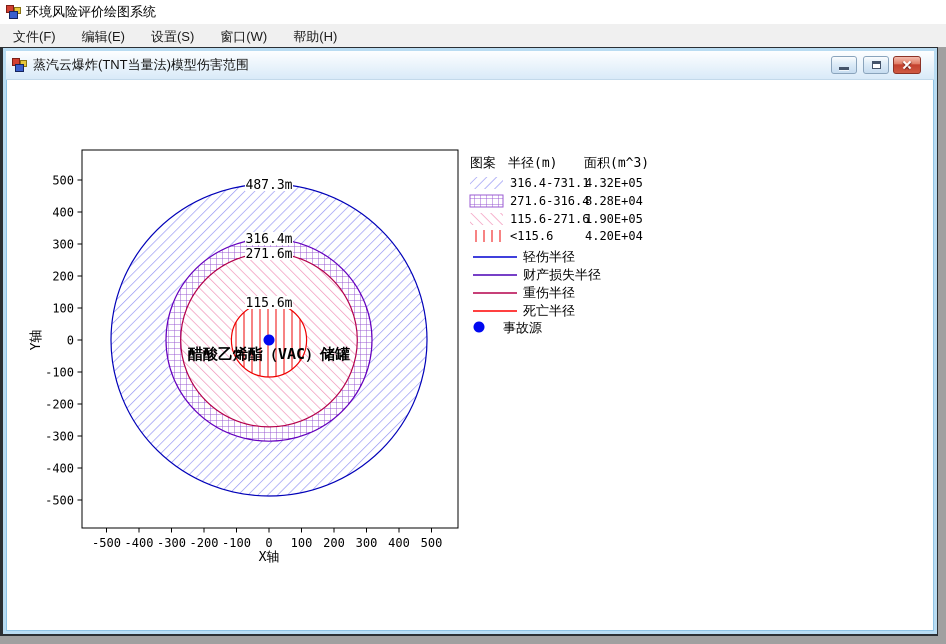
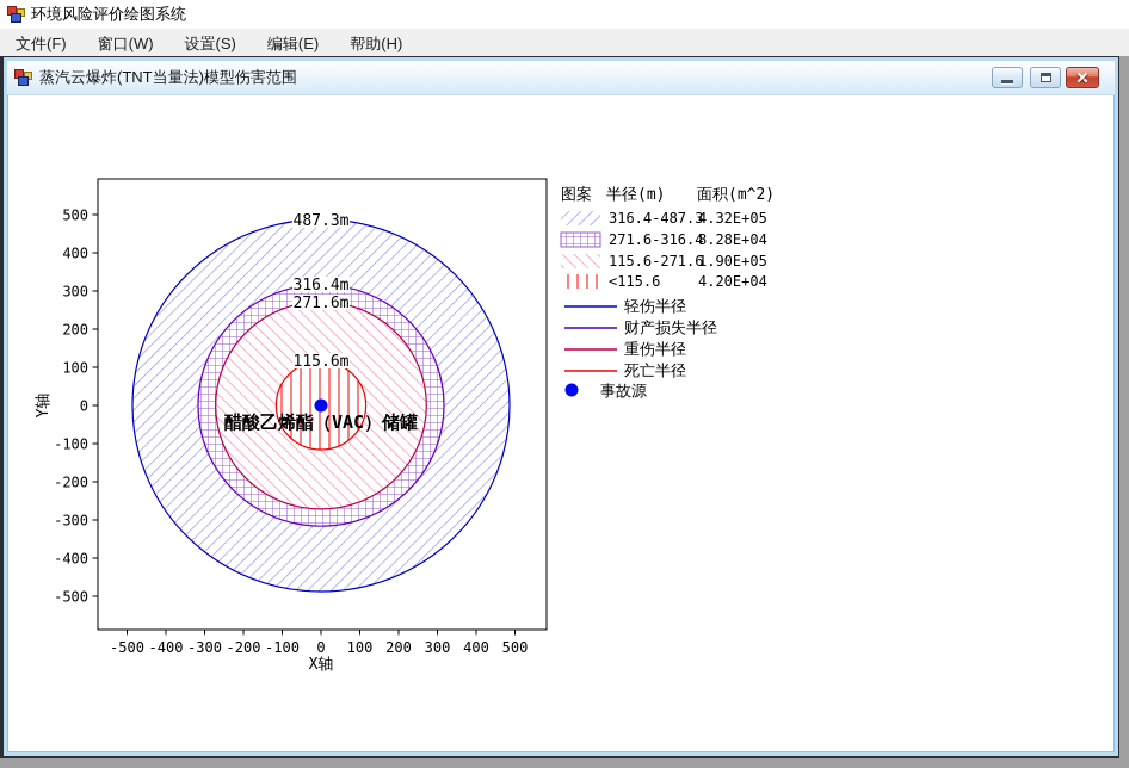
  环境风险评价绘图系统
  文件(F)
- 编辑(E)
+ 窗口(W)
  设置(S)
- 窗口(W)
+ 编辑(E)
  帮助(H)
  蒸汽云爆炸(TNT当量法)模型伤害范围
  487.3m
  316.4m
  271.6m
  115.6m
  醋酸乙烯酯（VAC）储罐
  -500
  -400
  -300
  -200
  -100
  0
  100
  200
  300
  400
  500
  X轴
  500
  400
  300
  200
  100
  0
  -100
  -200
  -300
  -400
  -500
  图案
  半径(m)
- 面积(m^3)
+ 面积(m^2)
- 316.4-731.1
+ 316.4-487.3
  4.32E+05
  271.6-316.4
  8.28E+04
  115.6-271.6
  1.90E+05
  <115.6
  4.20E+04
  轻伤半径
  财产损失半径
  重伤半径
  死亡半径
  事故源
